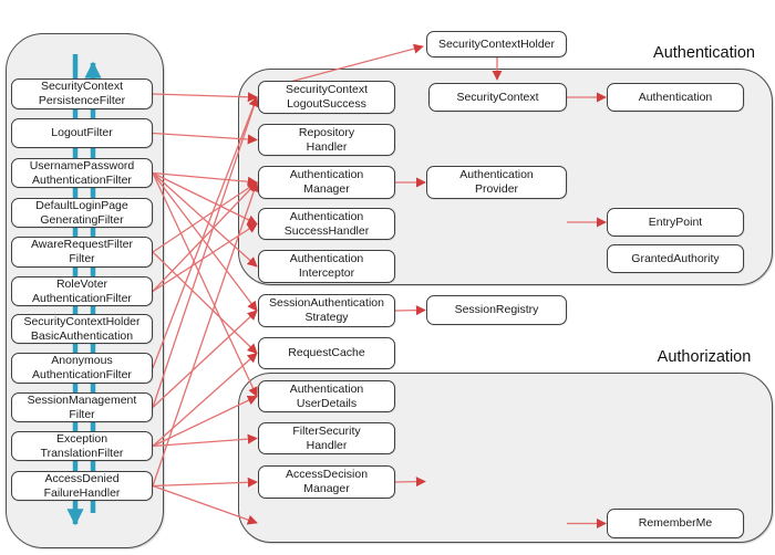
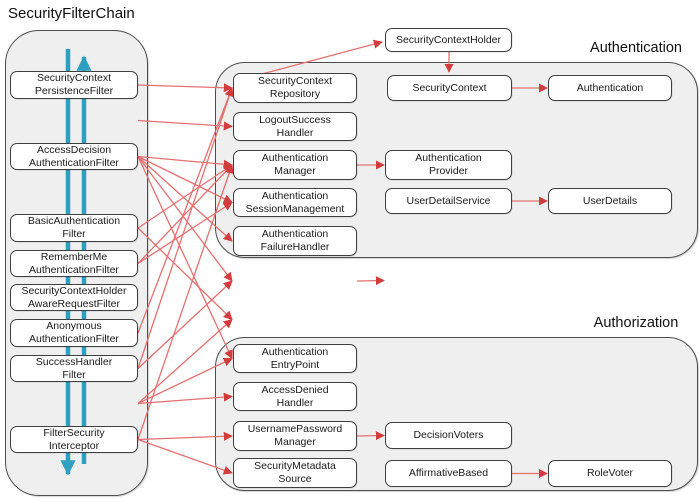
+ SecurityFilterChain
  Authentication
  Authorization
  SecurityContext
  PersistenceFilter
- LogoutFilter
- UsernamePassword
+ AccessDecision
  AuthenticationFilter
- DefaultLoginPage
- GeneratingFilter
- AwareRequestFilter
+ BasicAuthentication
  Filter
- RoleVoter
+ RememberMe
  AuthenticationFilter
  SecurityContextHolder
- BasicAuthentication
+ AwareRequestFilter
  Anonymous
  AuthenticationFilter
- SessionManagement
+ SuccessHandler
  Filter
- Exception
- TranslationFilter
- AccessDenied
+ FilterSecurity
- FailureHandler
+ Interceptor
  SecurityContextHolder
  SecurityContext
- LogoutSuccess
+ Repository
  SecurityContext
  Authentication
- Repository
+ LogoutSuccess
  Handler
  Authentication
  Manager
  Authentication
  Provider
  Authentication
- SuccessHandler
+ SessionManagement
+ UserDetailService
- EntryPoint
+ UserDetails
  Authentication
- Interceptor
+ FailureHandler
- GrantedAuthority
- SessionAuthentication
- Strategy
- SessionRegistry
- RequestCache
  Authentication
- UserDetails
+ EntryPoint
- FilterSecurity
+ AccessDenied
  Handler
- AccessDecision
+ UsernamePassword
  Manager
+ DecisionVoters
+ SecurityMetadata
+ Source
+ AffirmativeBased
- RememberMe
+ RoleVoter
